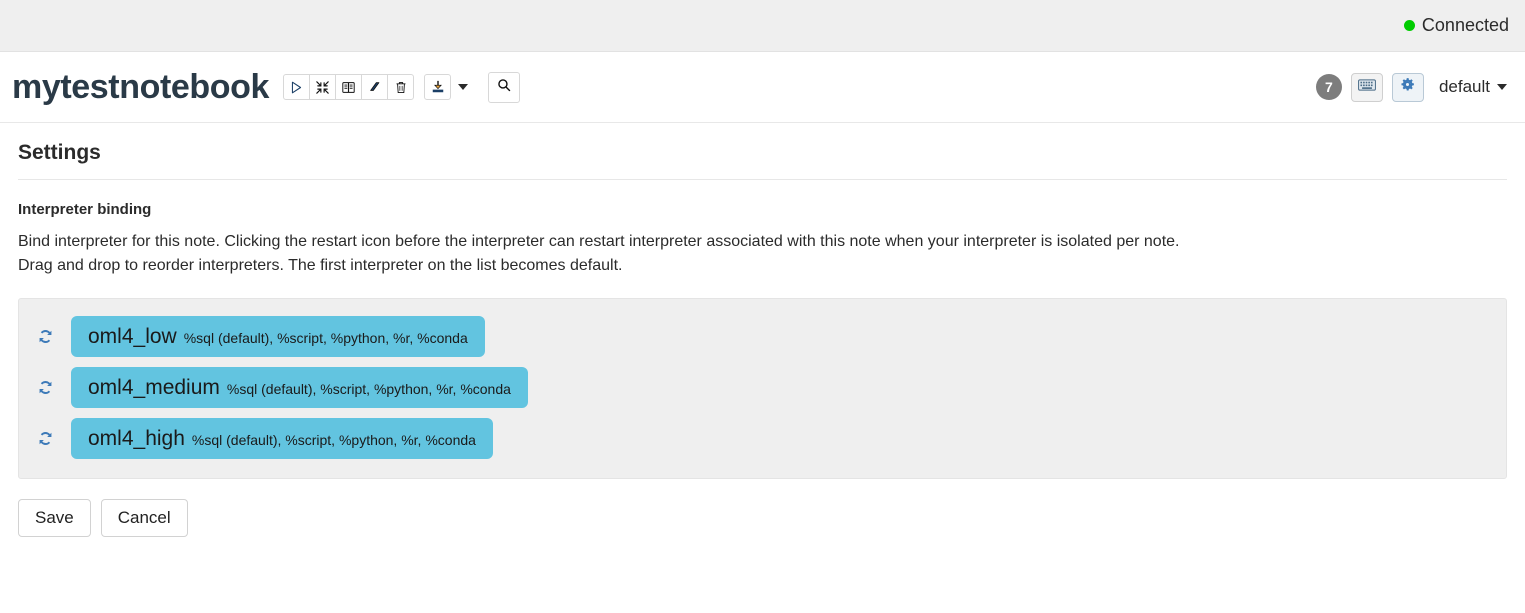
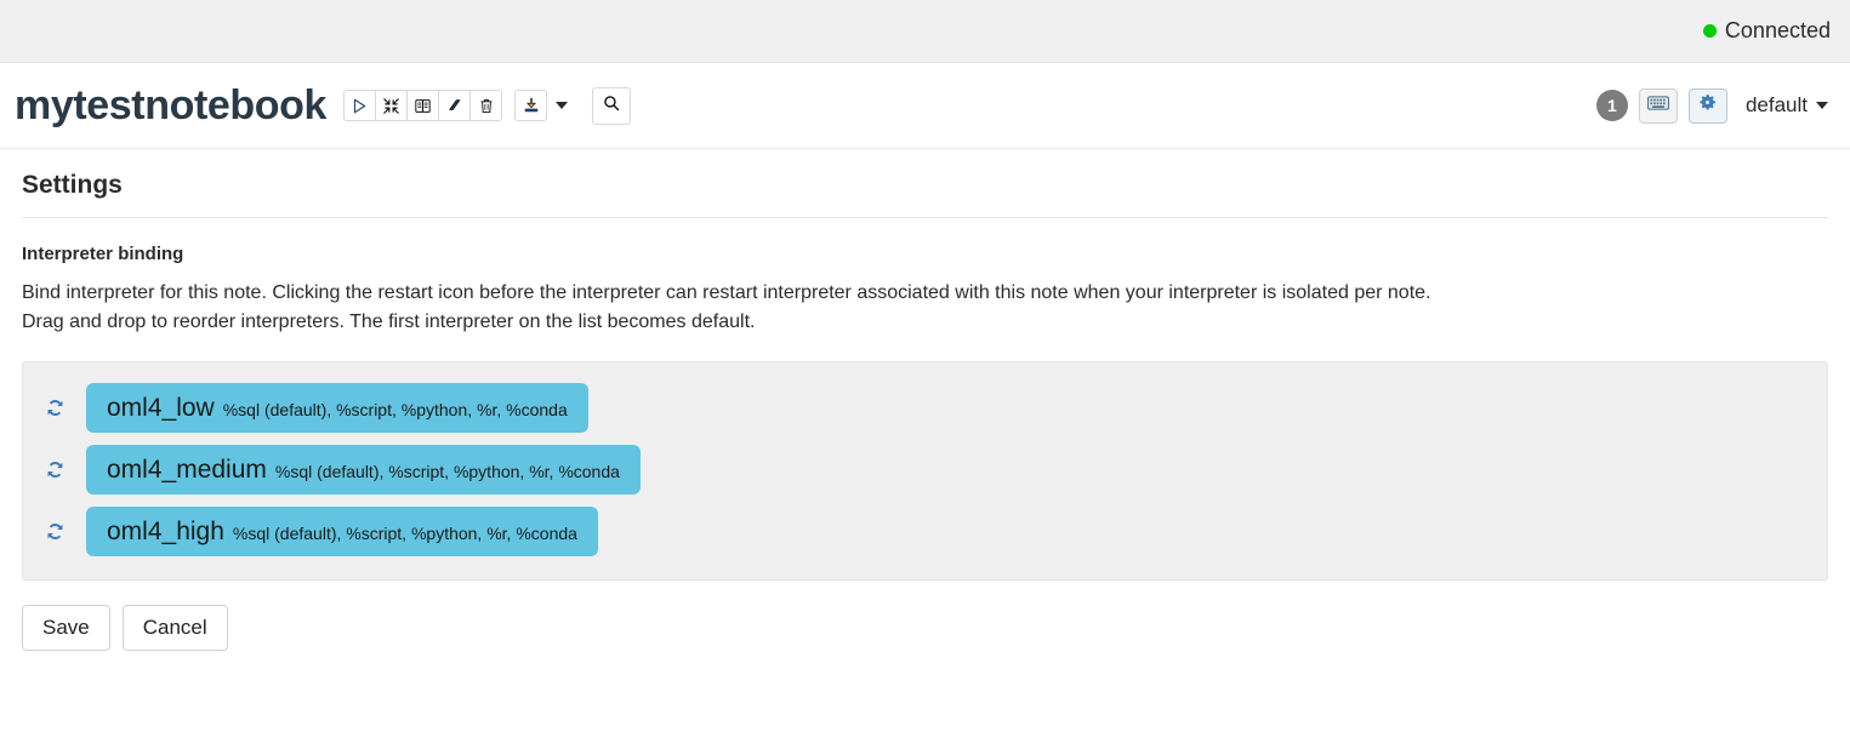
  Connected
  mytestnotebook
- 7
+ 1
  default
  Settings
  Interpreter binding
  Bind interpreter for this note. Clicking the restart icon before the interpreter can restart interpreter associated with this note when your interpreter is isolated per note.
  Drag and drop to reorder interpreters. The first interpreter on the list becomes default.
  oml4_low
  %sql (default), %script, %python, %r, %conda
  oml4_medium
  %sql (default), %script, %python, %r, %conda
  oml4_high
  %sql (default), %script, %python, %r, %conda
  Save
  Cancel
